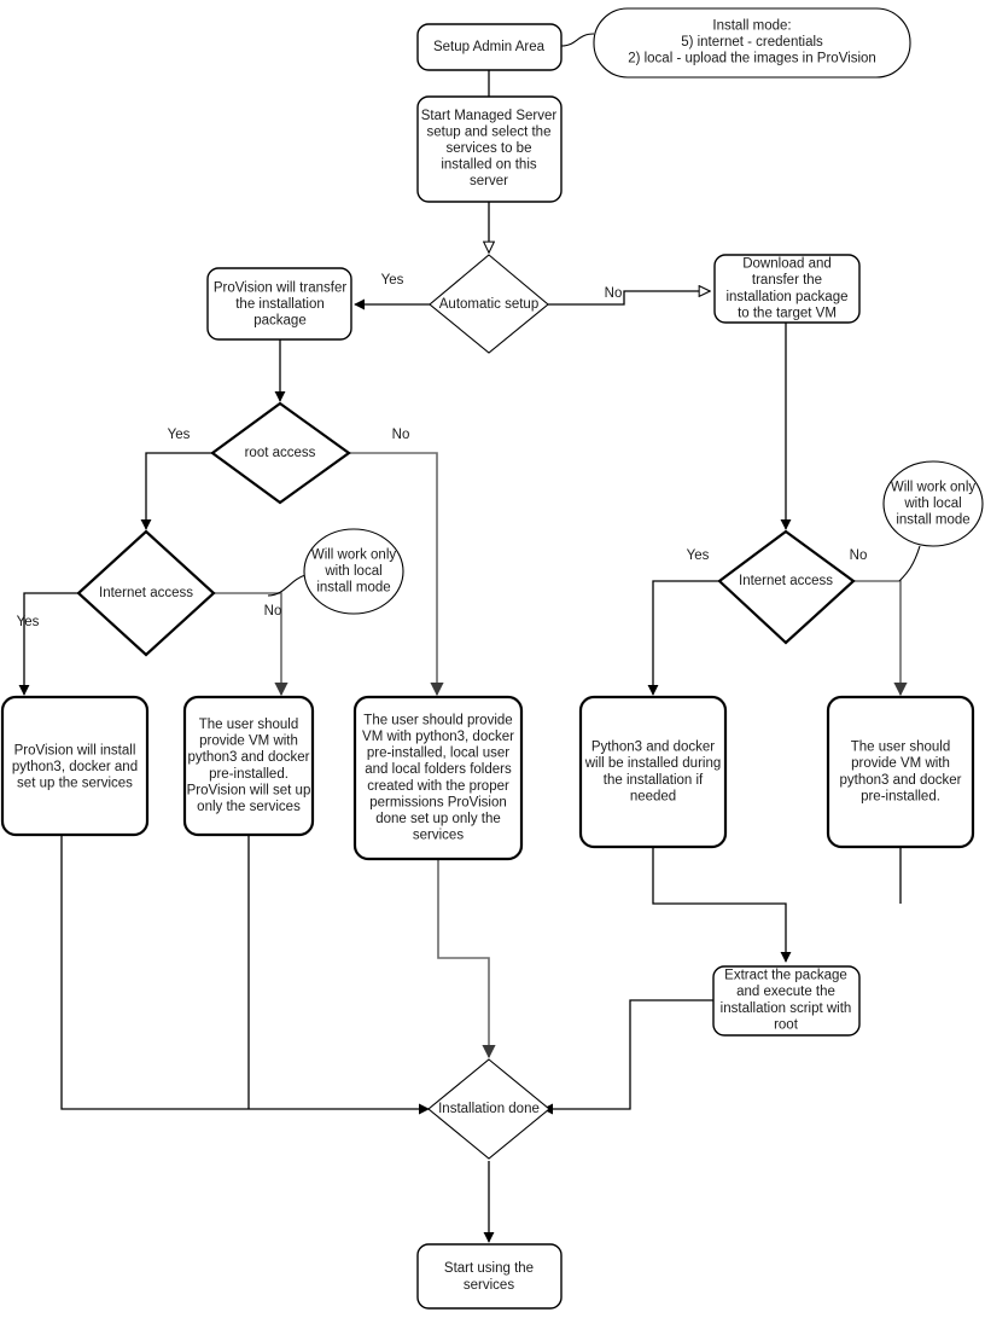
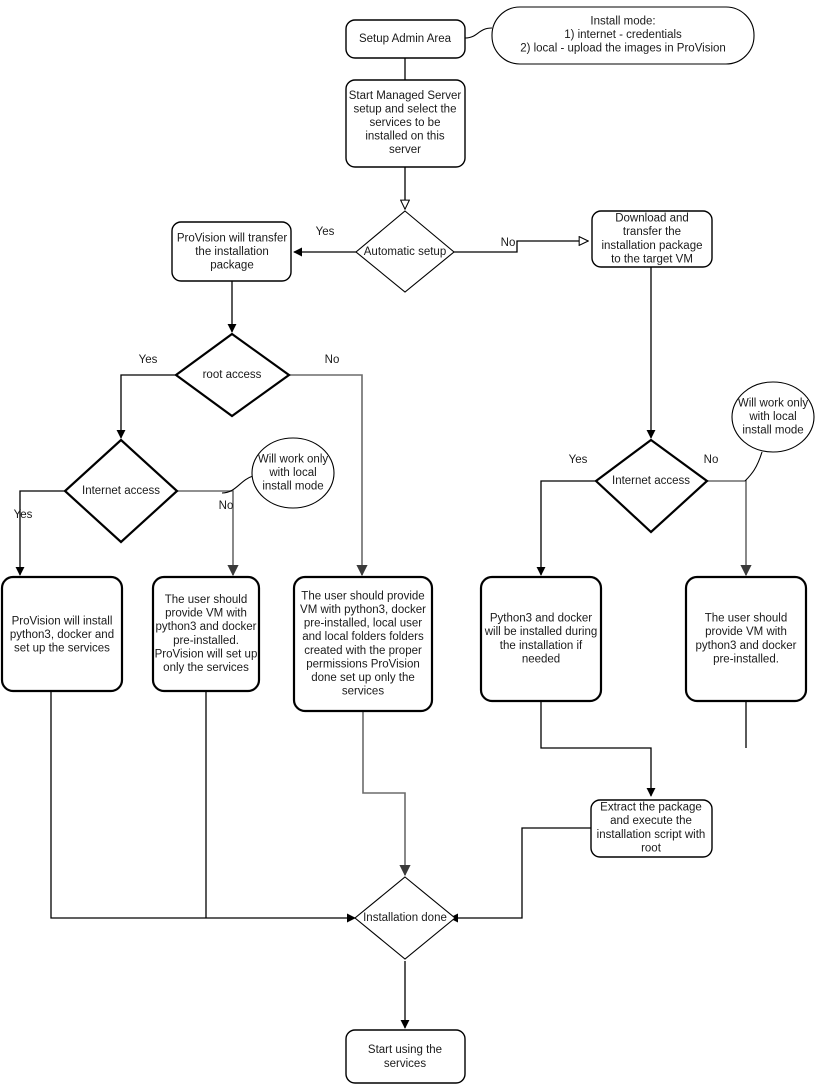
  Setup Admin Area
  Start Managed Server setup and select the services to be installed on this server
  Automatic setup
  ProVision will transfer the installation package
  Download and transfer the installation package to the target VM
  root access
  Internet access
  Internet access
  ProVision will install python3, docker and set up the services
  The user should provide VM with python3 and docker pre-installed. ProVision will set up only the services
  The user should provide VM with python3, docker pre-installed, local user and local folders folders created with the proper permissions ProVision done set up only the services
  Python3 and docker will be installed during the installation if needed
  The user should provide VM with python3 and docker pre-installed.
  Extract the package and execute the installation script with root
  Installation done
  Start using the services
- Install mode: 5) internet - credentials 2) local - upload the images in ProVision
+ Install mode: 1) internet - credentials 2) local - upload the images in ProVision
  Will work only with local install mode
  Will work only with local install mode
  Yes
  No
  Yes
  No
  Yes
  No
  Yes
  No
